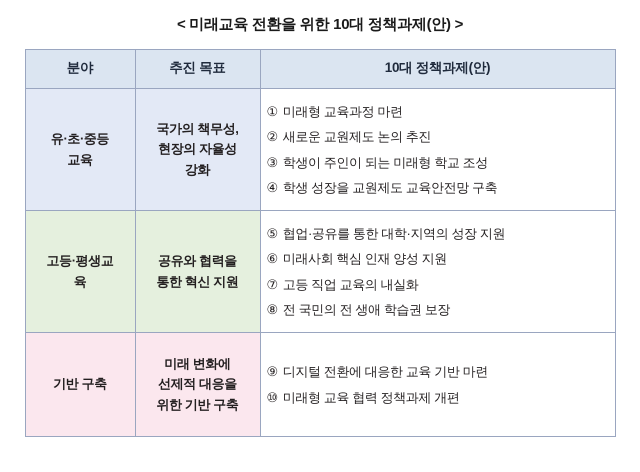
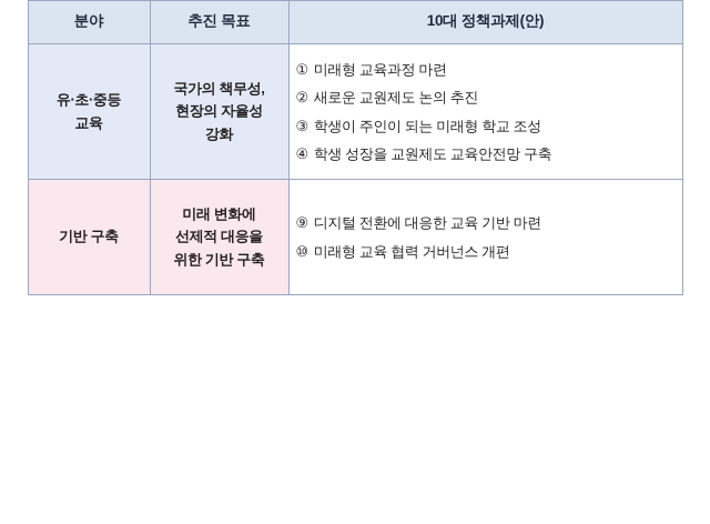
- < 미래교육 전환을 위한 10대 정책과제(안) >
  분야	추진 목표	10대 정책과제(안)
  유·초·중등 교육	국가의 책무성, 현장의 자율성 강화	① 미래형 교육과정 마련 ② 새로운 교원제도 논의 추진 ③ 학생이 주인이 되는 미래형 학교 조성 ④ 학생 성장을 교원제도 교육안전망 구축
- 고등·평생교 육	공유와 협력을 통한 혁신 지원	⑤ 협업·공유를 통한 대학·지역의 성장 지원 ⑥ 미래사회 핵심 인재 양성 지원 ⑦ 고등 직업 교육의 내실화 ⑧ 전 국민의 전 생애 학습권 보장
- 기반 구축	미래 변화에 선제적 대응을 위한 기반 구축	⑨ 디지털 전환에 대응한 교육 기반 마련 ⑩ 미래형 교육 협력 정책과제 개편
+ 기반 구축	미래 변화에 선제적 대응을 위한 기반 구축	⑨ 디지털 전환에 대응한 교육 기반 마련 ⑩ 미래형 교육 협력 거버넌스 개편
